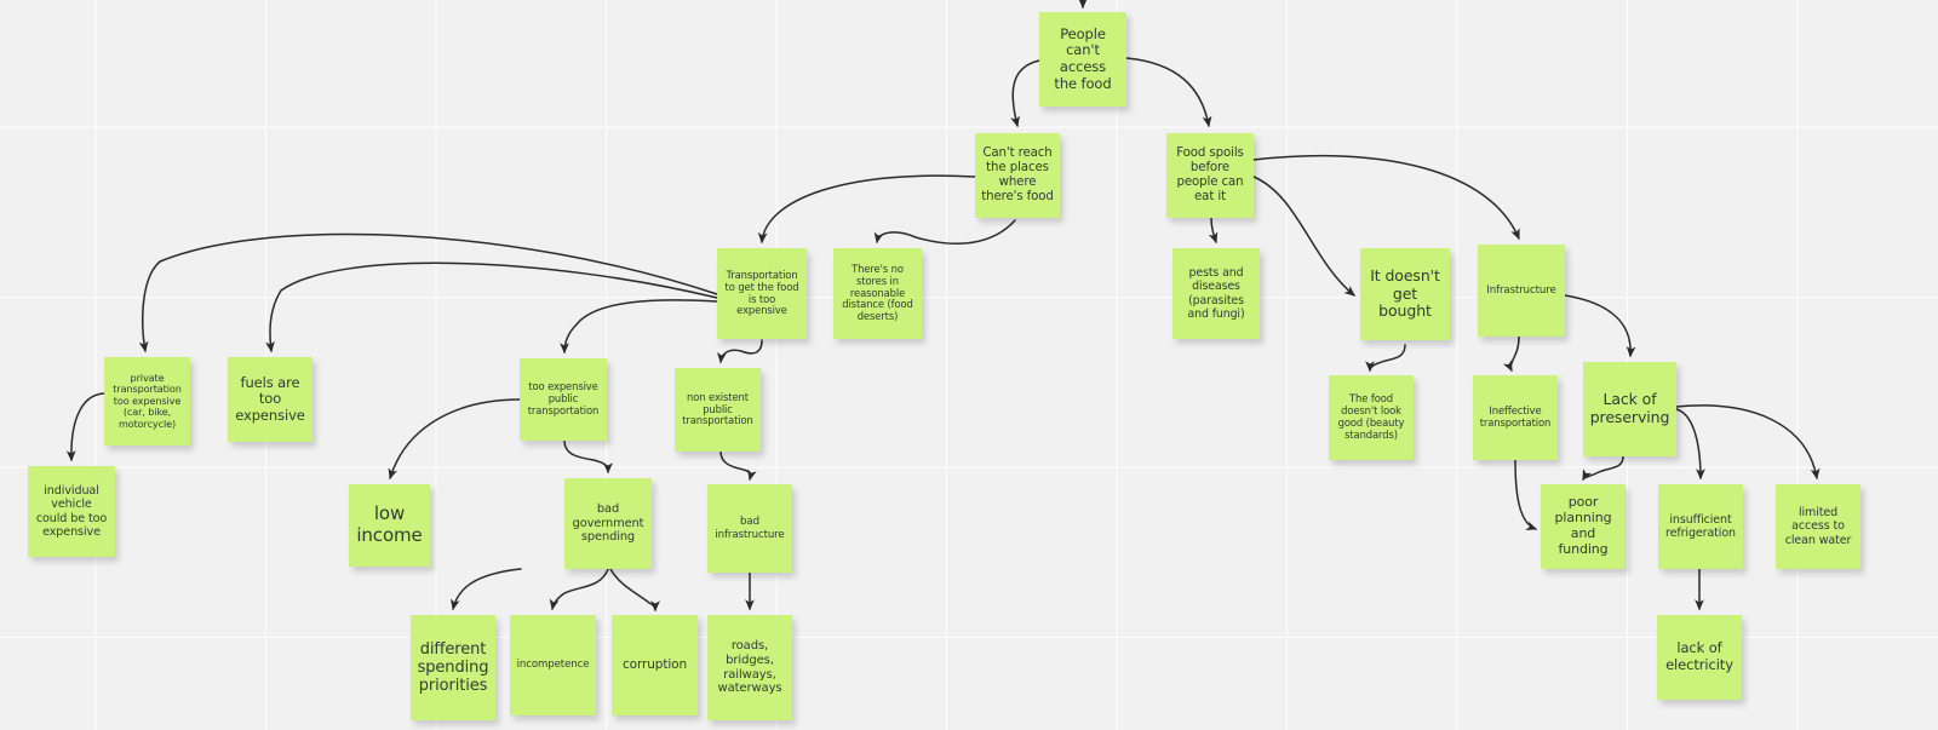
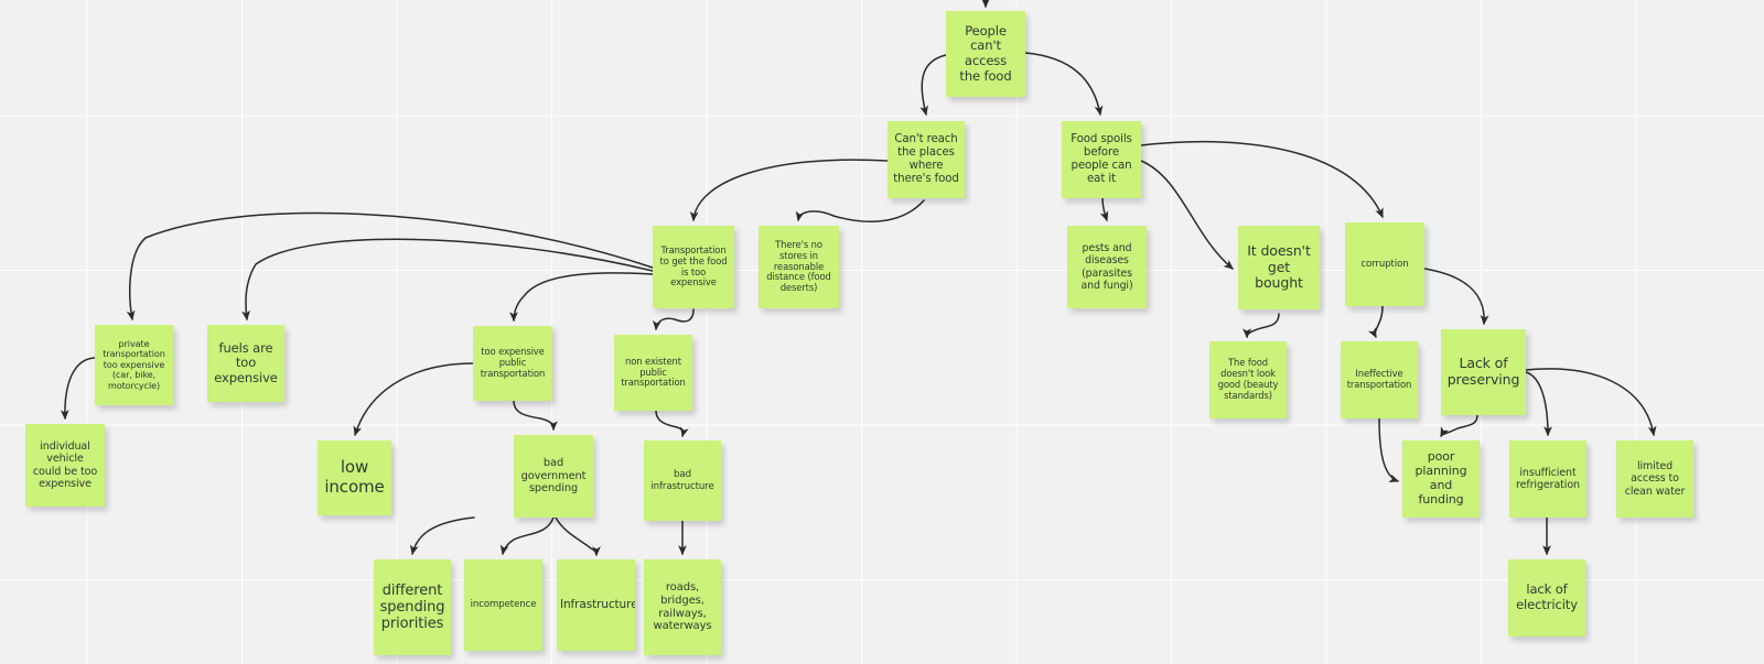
  People
  can't access
  the food
  Can't reach
  the places
  where
  there's food
  Food spoils
  before
  people can
  eat it
  Transportation
  to get the food
  is too
  expensive
  There's no
  stores in
  reasonable
  distance (food
  deserts)
  pests and
  diseases
  (parasites
  and fungi)
  It doesn't
  get
  bought
- Infrastructure
+ corruption
  private
  transportation
  too expensive
  (car, bike,
  motorcycle)
  fuels are
  too
  expensive
  too expensive
  public
  transportation
  non existent
  public
  transportation
  The food
  doesn't look
  good (beauty
  standards)
  Ineffective
  transportation
  Lack of
  preserving
  individual
  vehicle
  could be too
  expensive
  low
  income
  bad
  government
  spending
  bad
  infrastructure
  poor
  planning
  and
  funding
  insufficient
  refrigeration
  limited
  access to
  clean water
  different
  spending
  priorities
  incompetence
- corruption
+ Infrastructure
  roads,
  bridges,
  railways,
  waterways
  lack of
  electricity
